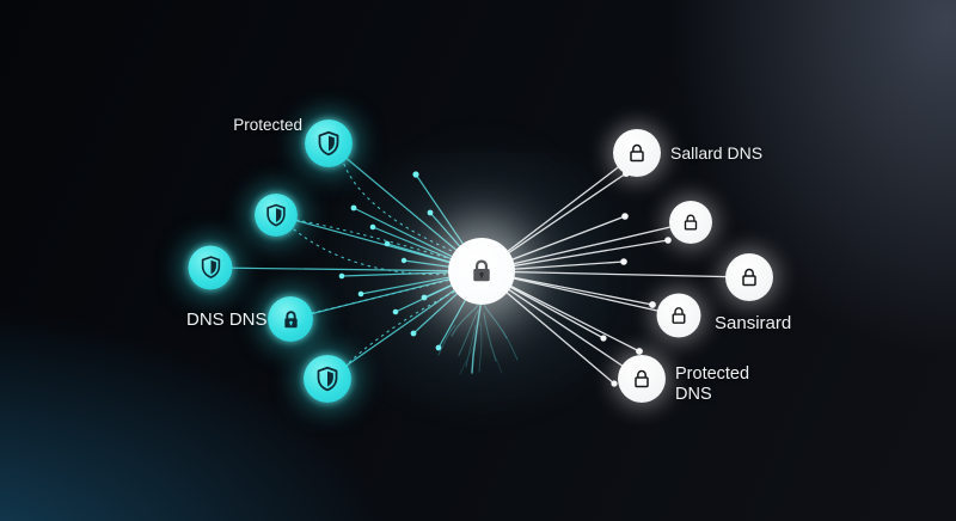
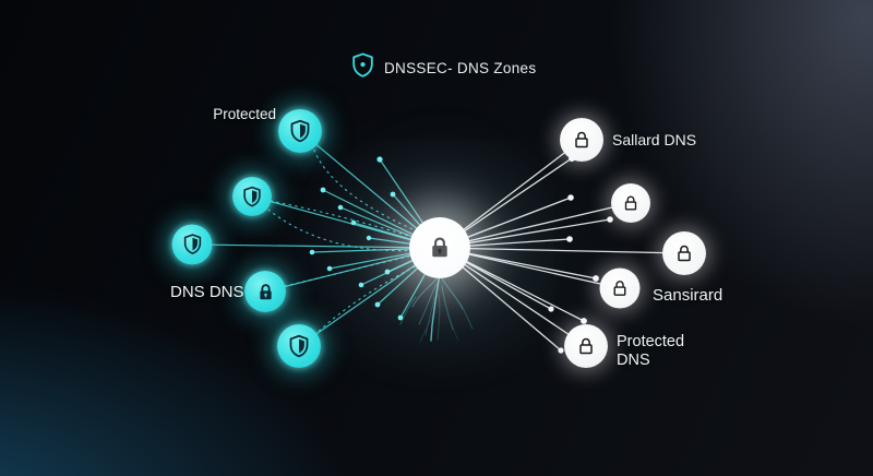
+ DNSSEC- DNS Zones
  Protected
  DNS DNS
  Sallard DNS
  Sansirard
  Protected
  DNS
